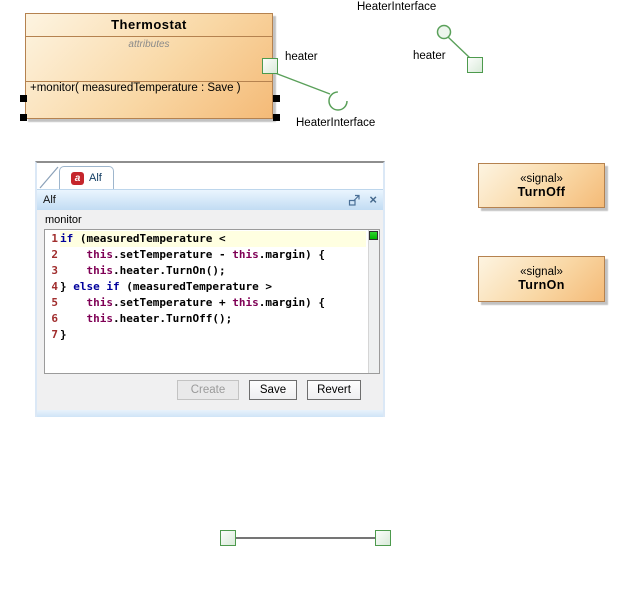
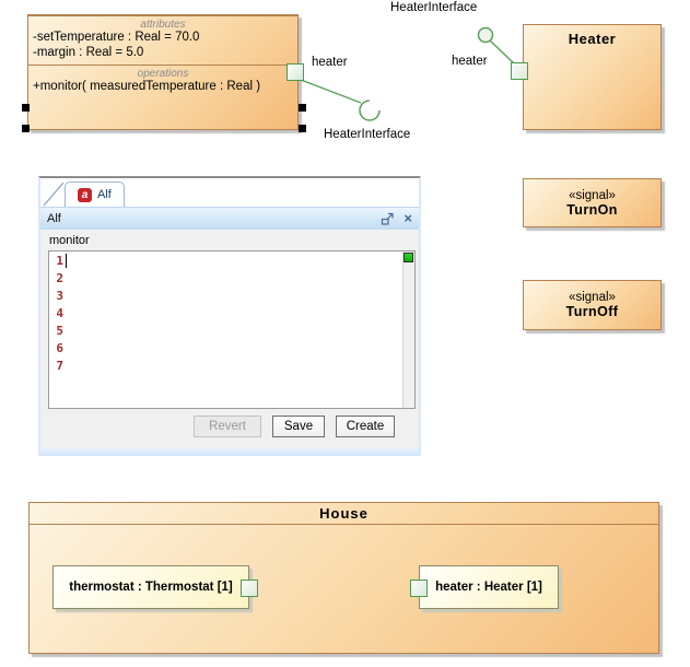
- Thermostat
  attributes
+ -setTemperature : Real = 70.0
+ -margin : Real = 5.0
+ operations
- +monitor( measuredTemperature : Save )
+ +monitor( measuredTemperature : Real )
  heater
  HeaterInterface
  HeaterInterface
  heater
+ Heater
  «signal»
- TurnOff
+ TurnOn
  «signal»
- TurnOn
+ TurnOff
  a
  Alf
  Alf
  ×
  monitor
  1
  2
  3
  4
  5
  6
  7
- if (measuredTemperature <
- this.setTemperature - this.margin) {
- this.heater.TurnOn();
- } else if (measuredTemperature >
- this.setTemperature + this.margin) {
- this.heater.TurnOff();
- }
- Create
+ Revert
  Save
- Revert
+ Create
+ House
+ thermostat : Thermostat [1]
+ heater : Heater [1]
